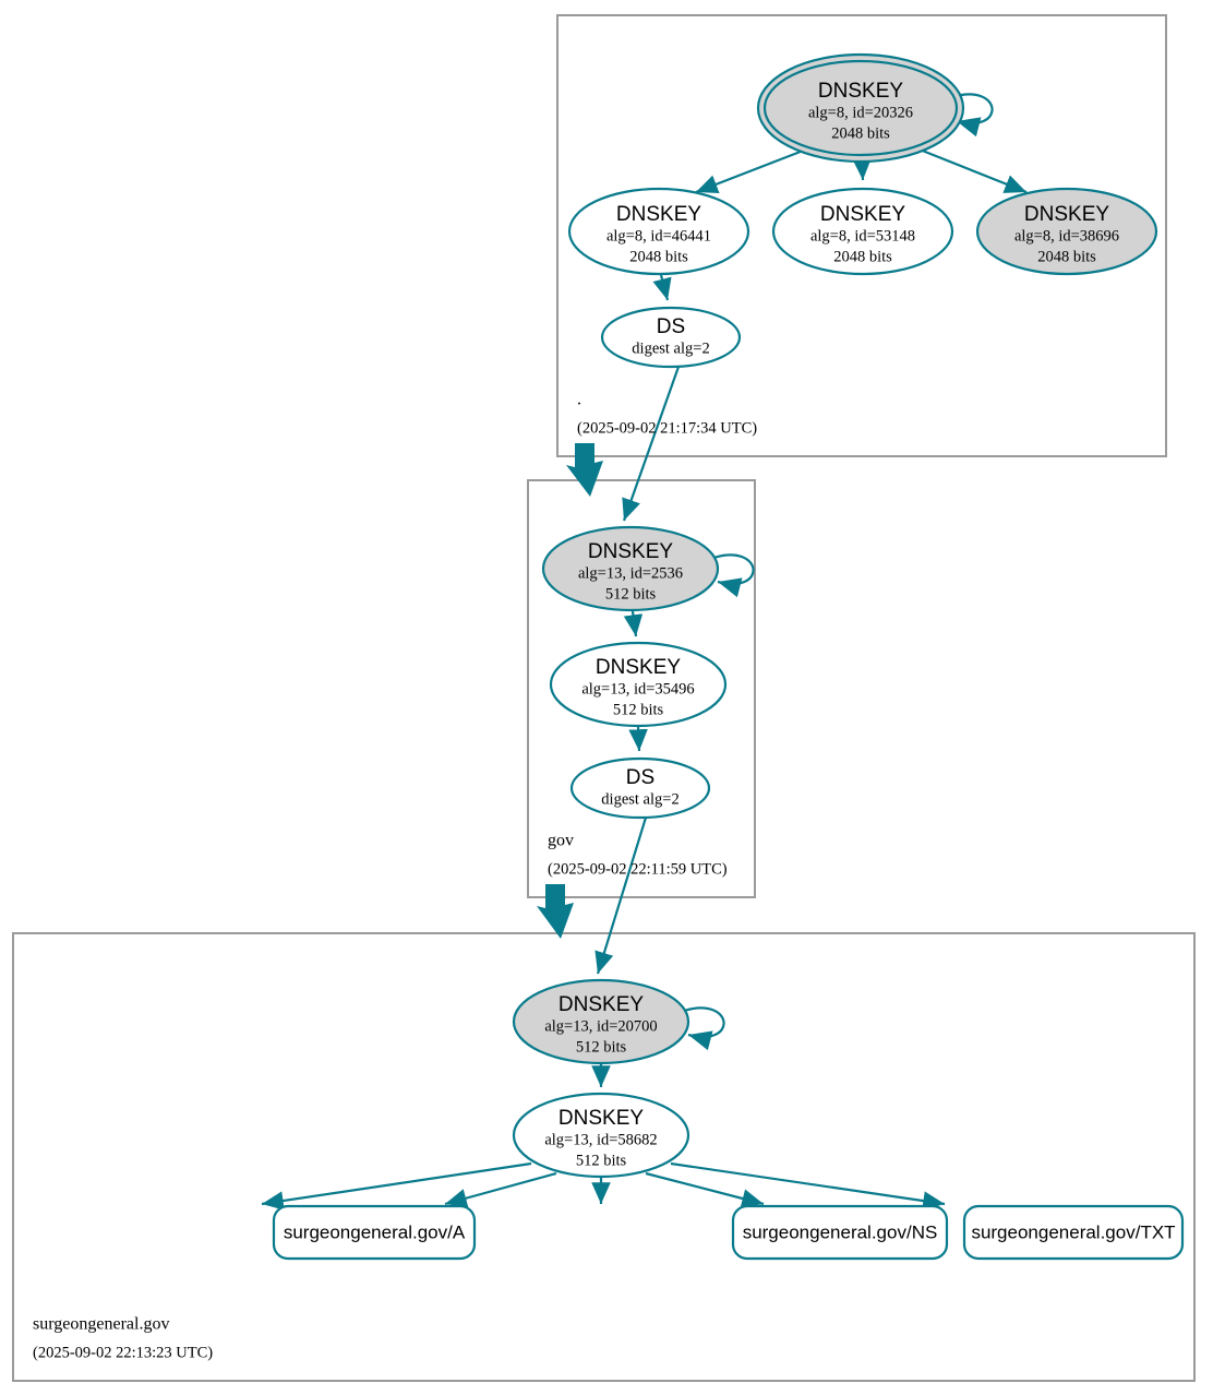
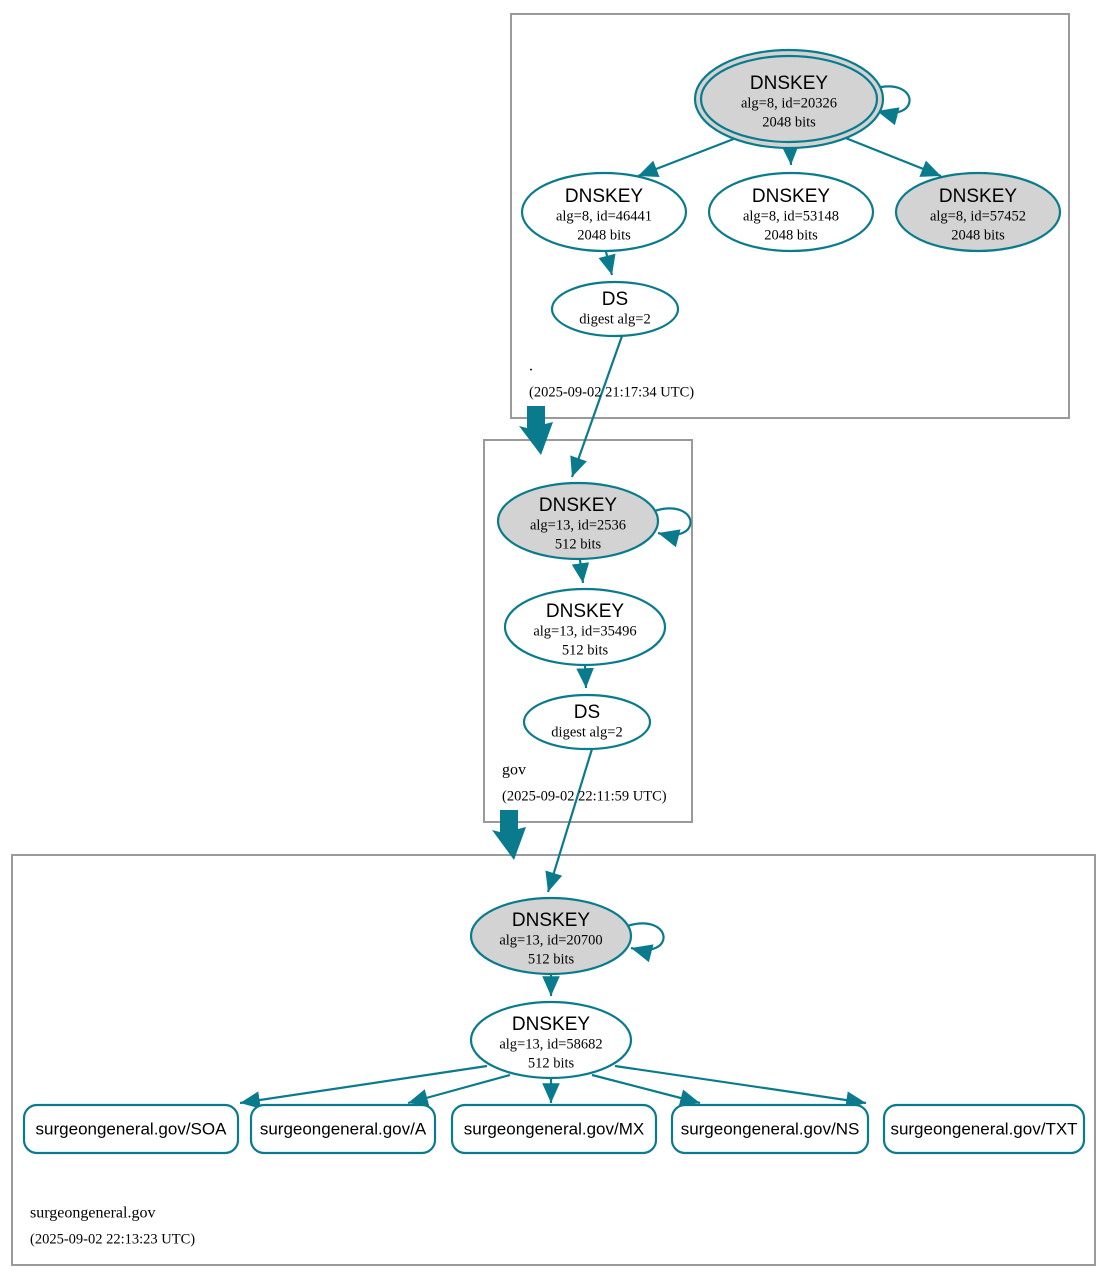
  DNSKEY
  alg=8, id=20326
  2048 bits
  DNSKEY
  alg=8, id=46441
  2048 bits
  DNSKEY
  alg=8, id=53148
  2048 bits
  DNSKEY
- alg=8, id=38696
+ alg=8, id=57452
  2048 bits
  DS
  digest alg=2
  DNSKEY
  alg=13, id=2536
  512 bits
  DNSKEY
  alg=13, id=35496
  512 bits
  DS
  digest alg=2
  DNSKEY
  alg=13, id=20700
  512 bits
  DNSKEY
  alg=13, id=58682
  512 bits
+ surgeongeneral.gov/SOA
  surgeongeneral.gov/A
+ surgeongeneral.gov/MX
  surgeongeneral.gov/NS
  surgeongeneral.gov/TXT
  .
  (2025-09-02 21:17:34 UTC)
  gov
  (2025-09-02 22:11:59 UTC)
  surgeongeneral.gov
  (2025-09-02 22:13:23 UTC)
